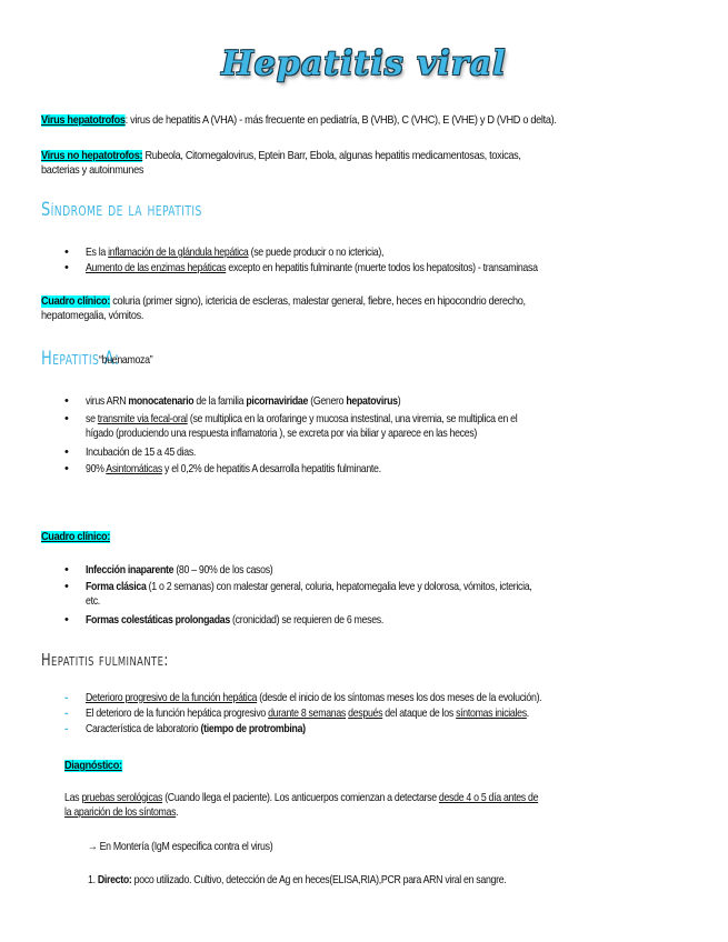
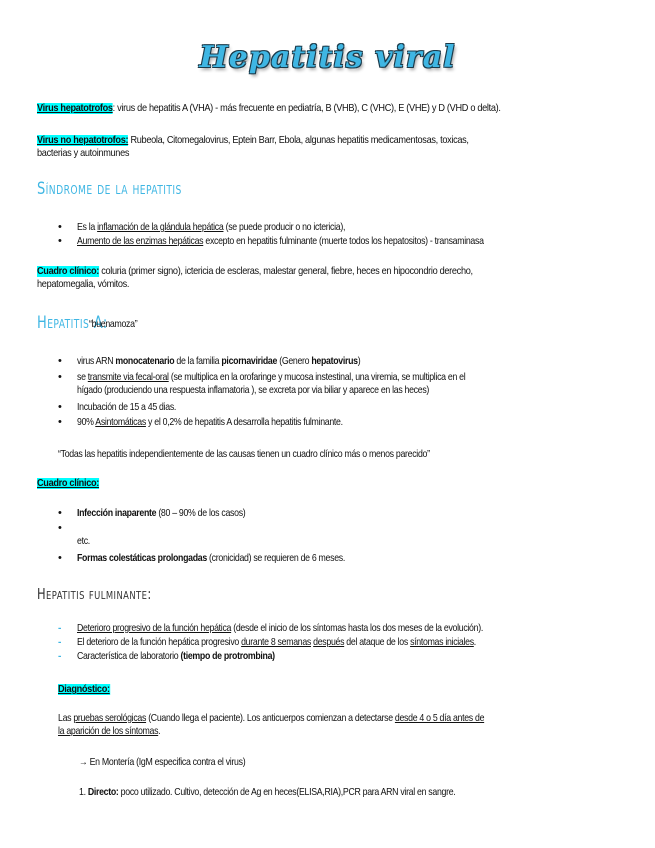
  Hepatitis viral
  Virus hepatotrofos: virus de hepatitis A (VHA) - más frecuente en pediatría, B (VHB), C (VHC), E (VHE) y D (VHD o delta).
  Virus no hepatotrofos: Rubeola, Citomegalovirus, Eptein Barr, Ebola, algunas hepatitis medicamentosas, toxicas,
  bacterias y autoinmunes
  Síndrome de la hepatitis
  Es la inflamación de la glándula hepática (se puede producir o no ictericia),
  Aumento de las enzimas hepáticas excepto en hepatitis fulminante (muerte todos los hepatositos) - transaminasa
  Cuadro clínico: coluria (primer signo), ictericia de escleras, malestar general, fiebre, heces en hipocondrio derecho,
  hepatomegalia, vómitos.
  Hepatitis A:
  “buenamoza”
  virus ARN monocatenario de la familia picornaviridae (Genero hepatovirus)
  se transmite via fecal-oral (se multiplica en la orofaringe y mucosa instestinal, una viremia, se multiplica en el
  hígado (produciendo una respuesta inflamatoria ), se excreta por via biliar y aparece en las heces)
  Incubación de 15 a 45 dias.
  90% Asintomáticas y el 0,2% de hepatitis A desarrolla hepatitis fulminante.
+ “Todas las hepatitis independientemente de las causas tienen un cuadro clínico más o menos parecido”
  Cuadro clínico:
  Infección inaparente (80 – 90% de los casos)
- Forma clásica (1 o 2 semanas) con malestar general, coluria, hepatomegalia leve y dolorosa, vómitos, ictericia,
  etc.
  Formas colestáticas prolongadas (cronicidad) se requieren de 6 meses.
  Hepatitis fulminante:
- Deterioro progresivo de la función hepática (desde el inicio de los síntomas meses los dos meses de la evolución).
+ Deterioro progresivo de la función hepática (desde el inicio de los síntomas hasta los dos meses de la evolución).
  El deterioro de la función hepática progresivo durante 8 semanas después del ataque de los síntomas iniciales.
  Característica de laboratorio (tiempo de protrombina)
  Diagnóstico:
  Las pruebas serológicas (Cuando llega el paciente). Los anticuerpos comienzan a detectarse desde 4 o 5 día antes de
  la aparición de los síntomas.
  → En Montería (IgM especifica contra el virus)
  1. Directo: poco utilizado. Cultivo, detección de Ag en heces(ELISA,RIA),PCR para ARN viral en sangre.
